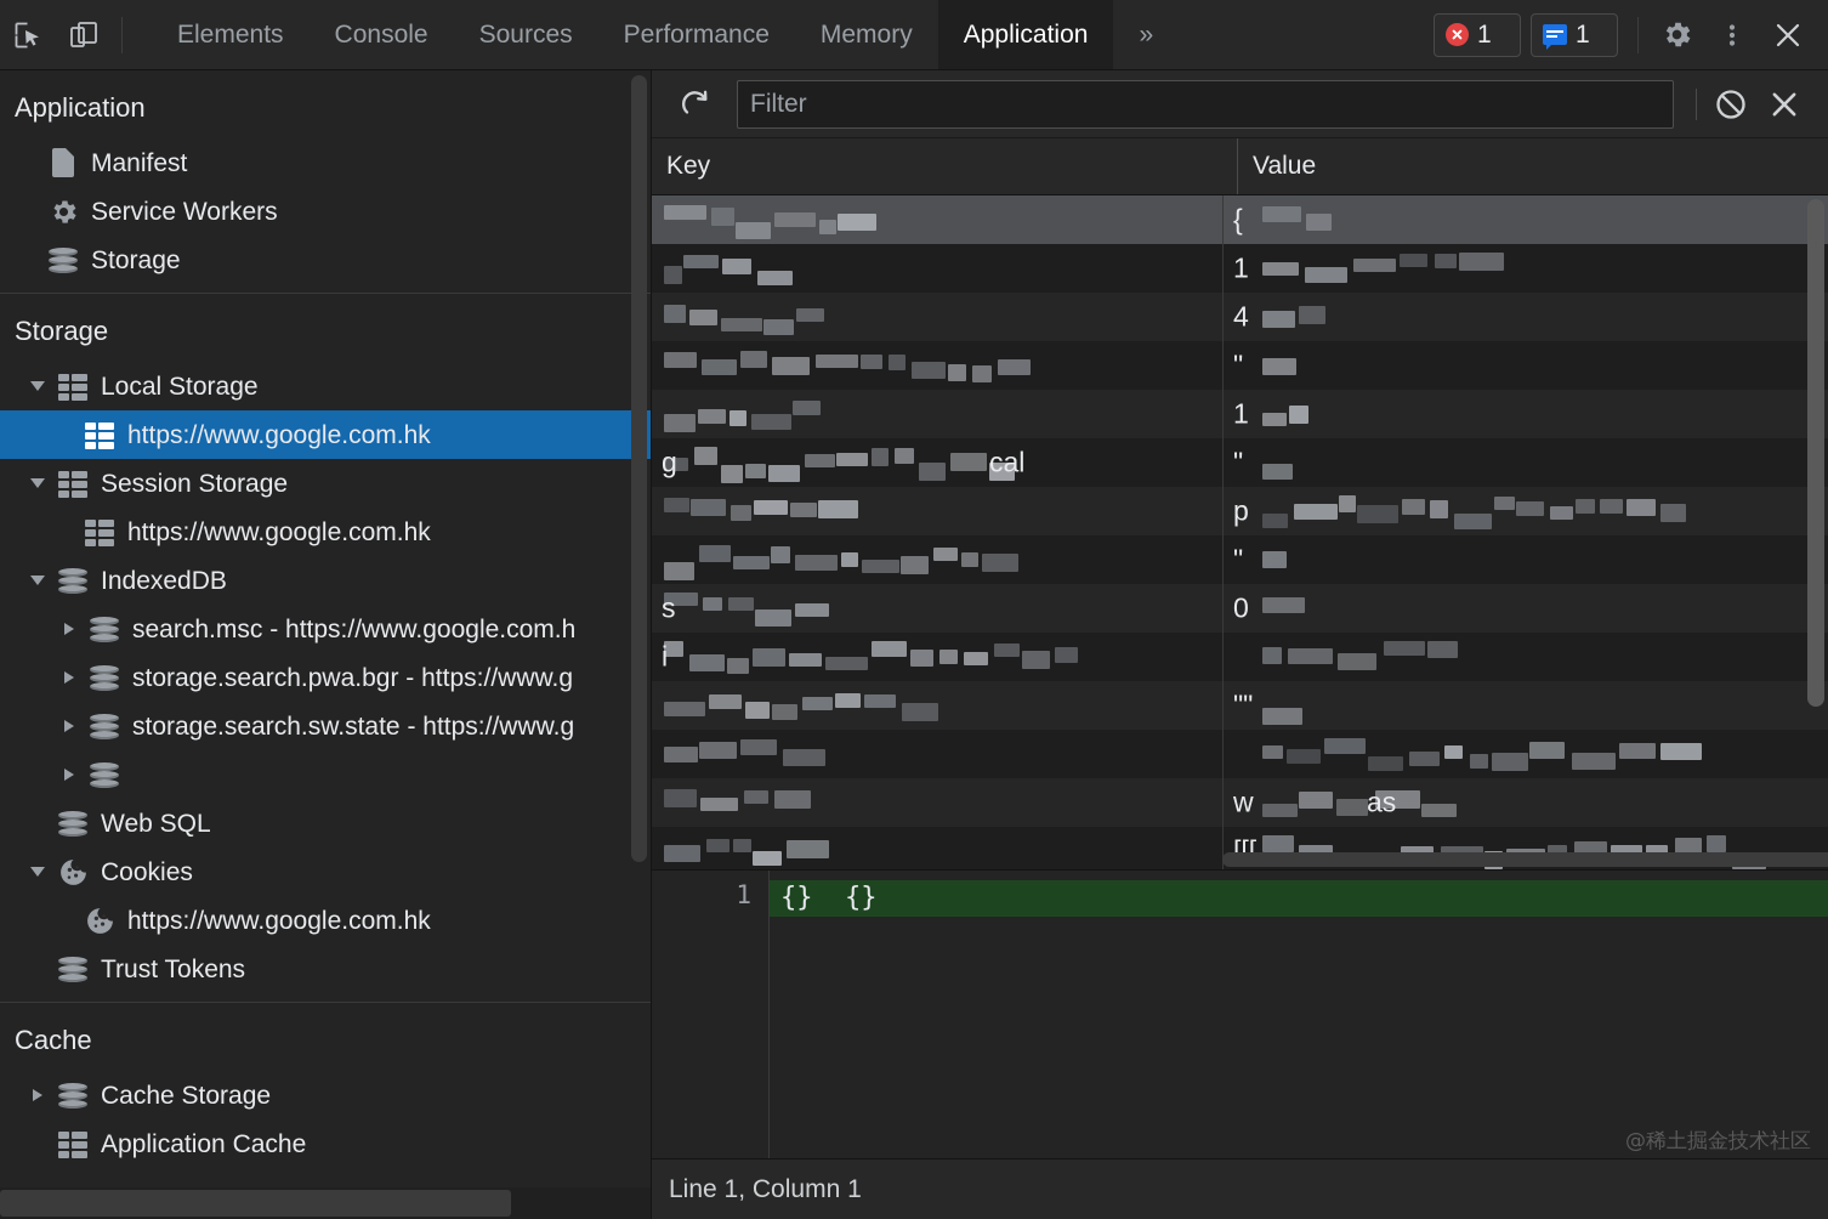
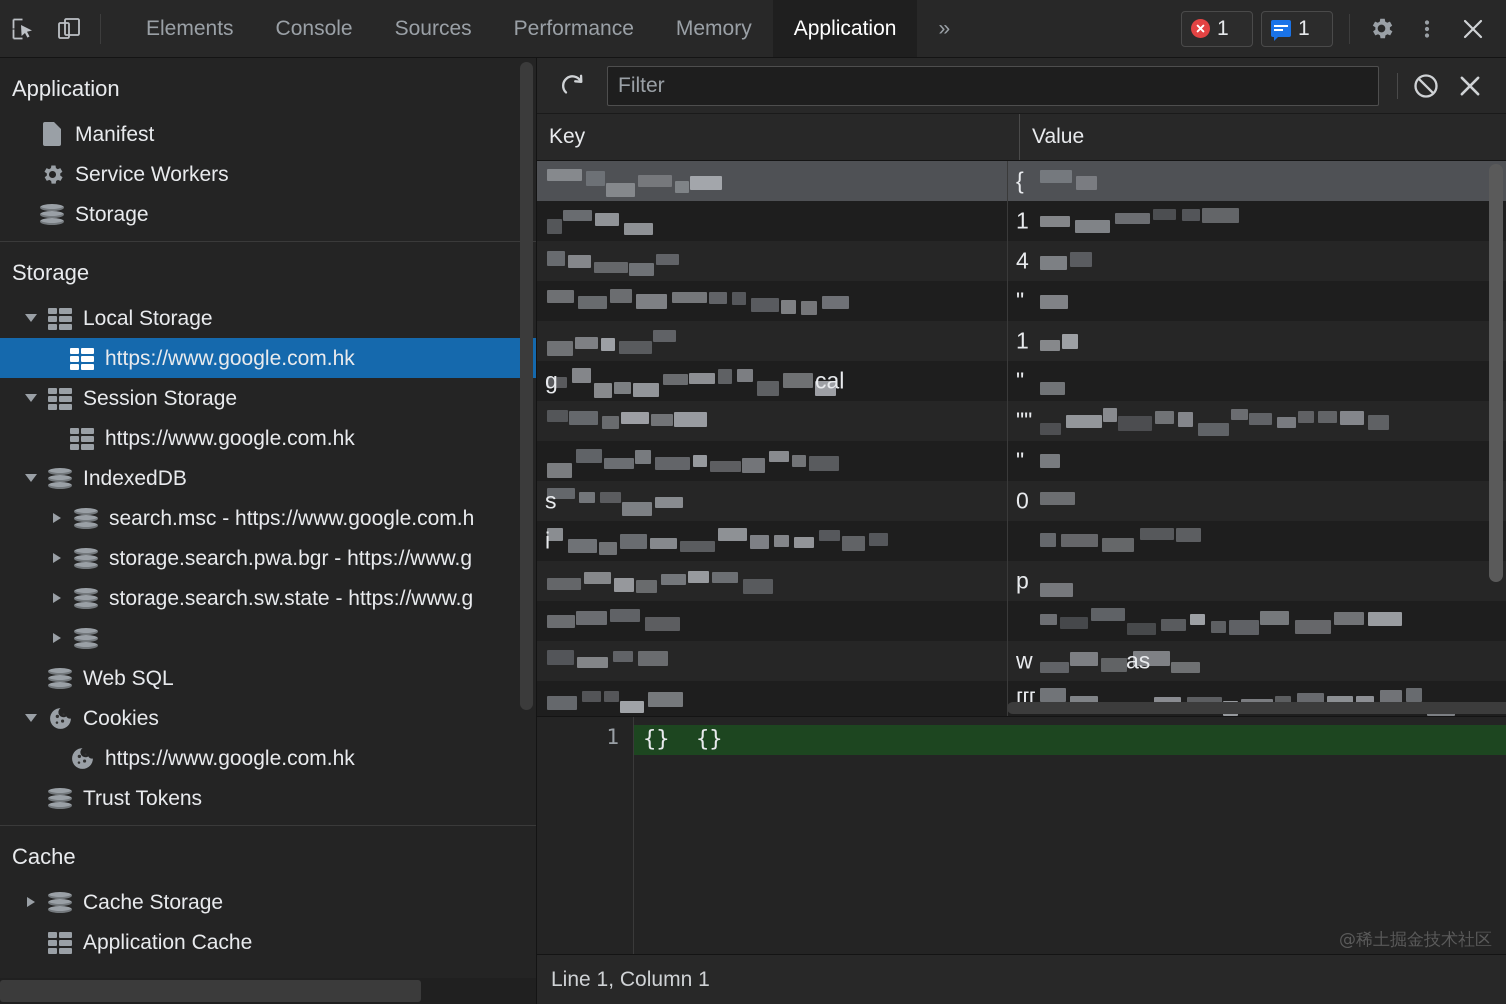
  Elements
  Console
  Sources
  Performance
  Memory
  Application
  »
  1
  1
  Application
  Manifest
  Service Workers
  Storage
  Storage
  Local Storage
  https://www.google.com.hk
  Session Storage
  https://www.google.com.hk
  IndexedDB
  search.msc - https://www.google.com.h
  storage.search.pwa.bgr - https://www.g
  storage.search.sw.state - https://www.g
  Web SQL
  Cookies
  https://www.google.com.hk
  Trust Tokens
  Cache
  Cache Storage
  Application Cache
  Filter
  Key
  Value
  {
  1
  4
  "
  1
  g
  cal
  "
- p
+ ""
  "
  s
  0
  i
- ""
+ p
  w
  as
  [[[
  1
  {} {}
  @稀土掘金技术社区
  Line 1, Column 1
